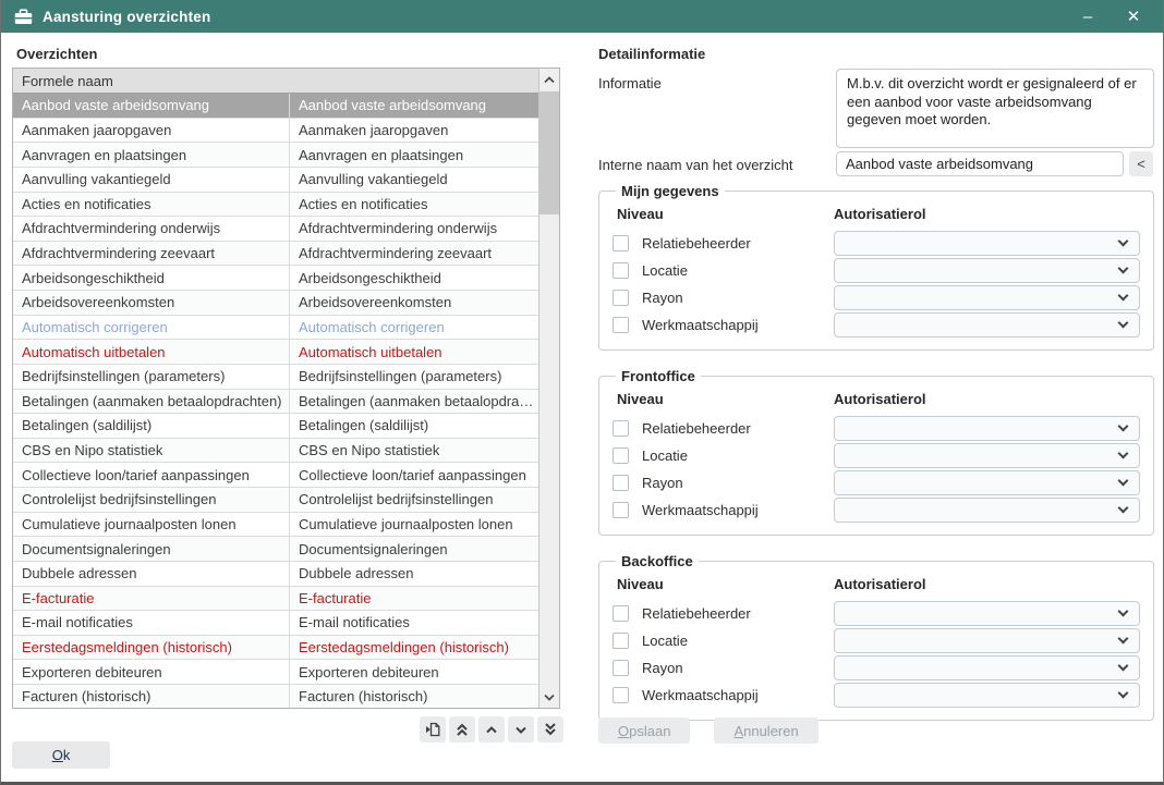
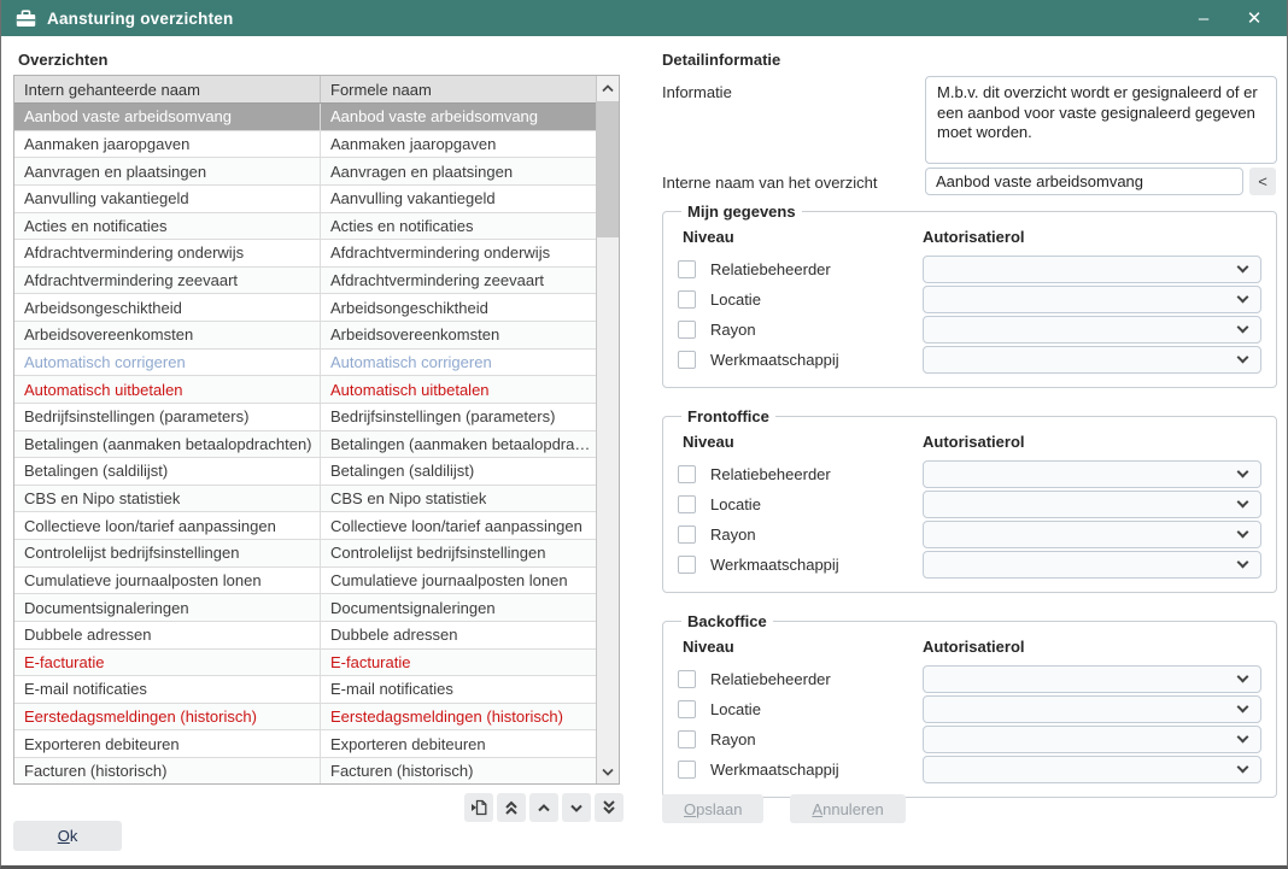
  Aansturing overzichten
  –
  ✕
  Overzichten
+ Intern gehanteerde naam
  Formele naam
  Aanbod vaste arbeidsomvang
  Aanbod vaste arbeidsomvang
  Aanmaken jaaropgaven
  Aanmaken jaaropgaven
  Aanvragen en plaatsingen
  Aanvragen en plaatsingen
  Aanvulling vakantiegeld
  Aanvulling vakantiegeld
  Acties en notificaties
  Acties en notificaties
  Afdrachtvermindering onderwijs
  Afdrachtvermindering onderwijs
  Afdrachtvermindering zeevaart
  Afdrachtvermindering zeevaart
  Arbeidsongeschiktheid
  Arbeidsongeschiktheid
  Arbeidsovereenkomsten
  Arbeidsovereenkomsten
  Automatisch corrigeren
  Automatisch corrigeren
  Automatisch uitbetalen
  Automatisch uitbetalen
  Bedrijfsinstellingen (parameters)
  Bedrijfsinstellingen (parameters)
  Betalingen (aanmaken betaalopdrachten)
  Betalingen (aanmaken betaalopdracht
  Betalingen (saldilijst)
  Betalingen (saldilijst)
  CBS en Nipo statistiek
  CBS en Nipo statistiek
  Collectieve loon/tarief aanpassingen
  Collectieve loon/tarief aanpassingen
  Controlelijst bedrijfsinstellingen
  Controlelijst bedrijfsinstellingen
  Cumulatieve journaalposten lonen
  Cumulatieve journaalposten lonen
  Documentsignaleringen
  Documentsignaleringen
  Dubbele adressen
  Dubbele adressen
  E-facturatie
  E-facturatie
  E-mail notificaties
  E-mail notificaties
  Eerstedagsmeldingen (historisch)
  Eerstedagsmeldingen (historisch)
  Exporteren debiteuren
  Exporteren debiteuren
  Facturen (historisch)
  Facturen (historisch)
  Detailinformatie
  Informatie
- M.b.v. dit overzicht wordt er gesignaleerd of er een aanbod voor vaste arbeidsomvang gegeven moet worden.
+ M.b.v. dit overzicht wordt er gesignaleerd of er een aanbod voor vaste gesignaleerd gegeven moet worden.
  Interne naam van het overzicht
  Aanbod vaste arbeidsomvang
  <
  Mijn gegevens
  Niveau
  Autorisatierol
  Relatiebeheerder
  Locatie
  Rayon
  Werkmaatschappij
  Frontoffice
  Niveau
  Autorisatierol
  Relatiebeheerder
  Locatie
  Rayon
  Werkmaatschappij
  Backoffice
  Niveau
  Autorisatierol
  Relatiebeheerder
  Locatie
  Rayon
  Werkmaatschappij
  Opslaan
  Annuleren
  Ok
